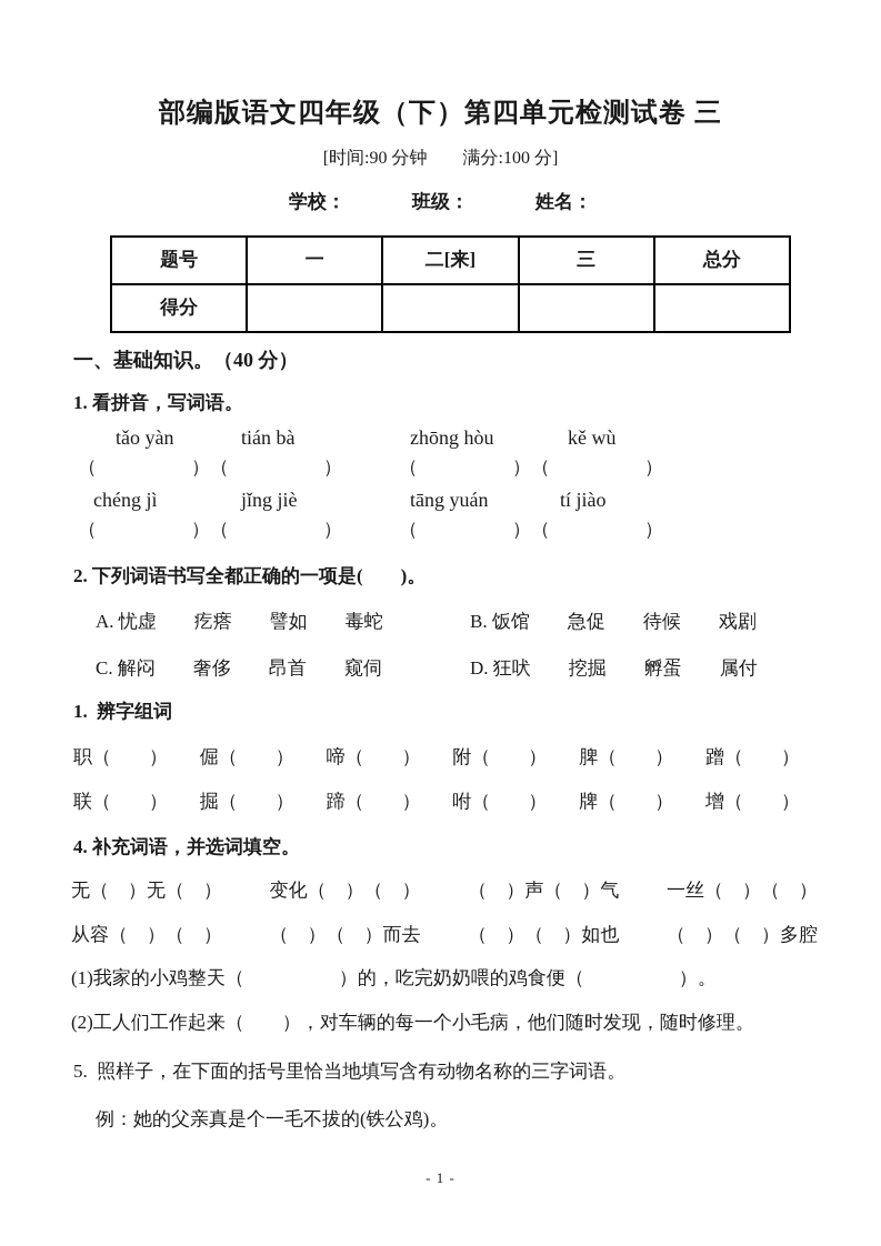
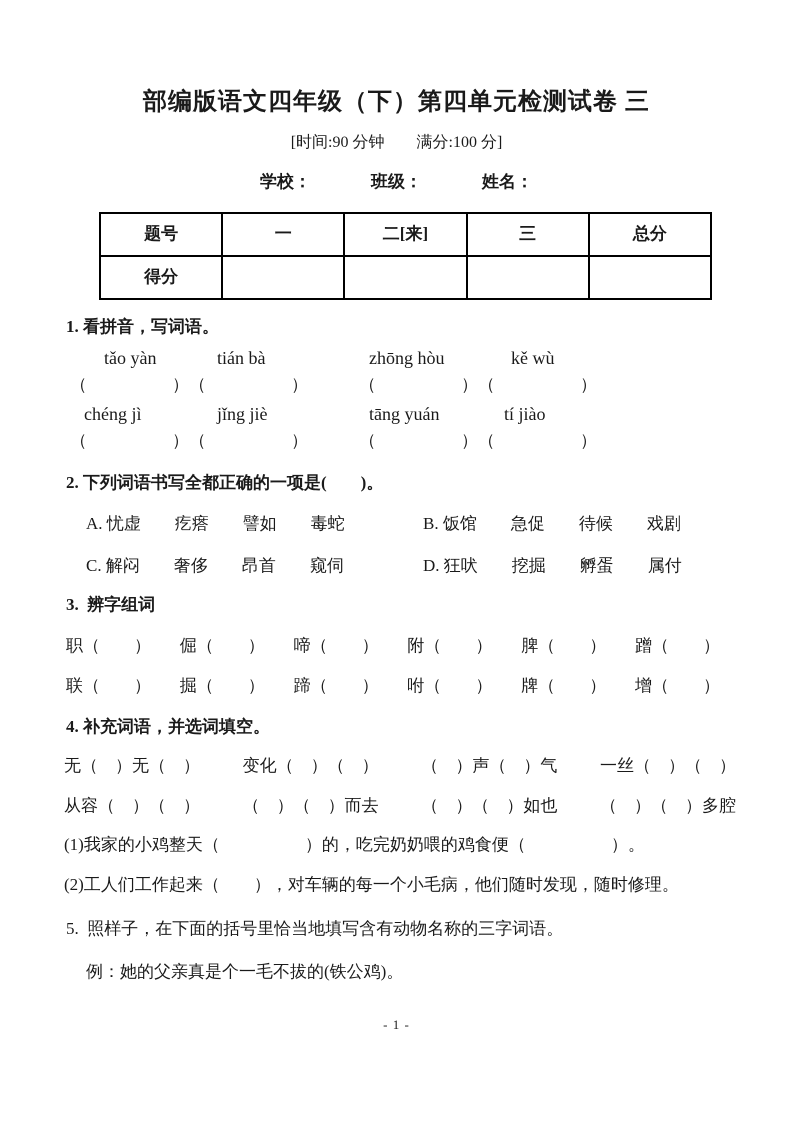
  部编版语文四年级（下）第四单元检测试卷 三
  [时间:90 分钟 满分:100 分]
  学校：
  班级：
  姓名：
  题号	一	二[来]	三	总分
  得分
- 一、基础知识。（40 分）
  1. 看拼音，写词语。
  tǎo yàn tián bà zhōng hòu kě wù
  （ ）（ ） （ ）（ ）
  chéng jì jǐng jiè tāng yuán tí jiào
  （ ）（ ） （ ）（ ）
  2. 下列词语书写全都正确的一项是( )。
  A. 忧虚 疙瘩 譬如 毒蛇
  B. 饭馆 急促 待候 戏剧
  C. 解闷 奢侈 昂首 窥伺
  D. 狂吠 挖掘 孵蛋 属付
- 1. 辨字组词
+ 3. 辨字组词
  职（ ）
  倔（ ）
  啼（ ）
  附（ ）
  脾（ ）
  蹭（ ）
  联（ ）
  掘（ ）
  蹄（ ）
  咐（ ）
  牌（ ）
  增（ ）
  4. 补充词语，并选词填空。
  无（ ）无（ ）
  变化（ ）（ ）
  （ ）声（ ）气
  一丝（ ）（ ）
  从容（ ）（ ）
  （ ）（ ）而去
  （ ）（ ）如也
  （ ）（ ）多腔
  (1)我家的小鸡整天（ ）的，吃完奶奶喂的鸡食便（ ）。
  (2)工人们工作起来（ ），对车辆的每一个小毛病，他们随时发现，随时修理。
  5. 照样子，在下面的括号里恰当地填写含有动物名称的三字词语。
  例：她的父亲真是个一毛不拔的(铁公鸡)。
  - 1 -
